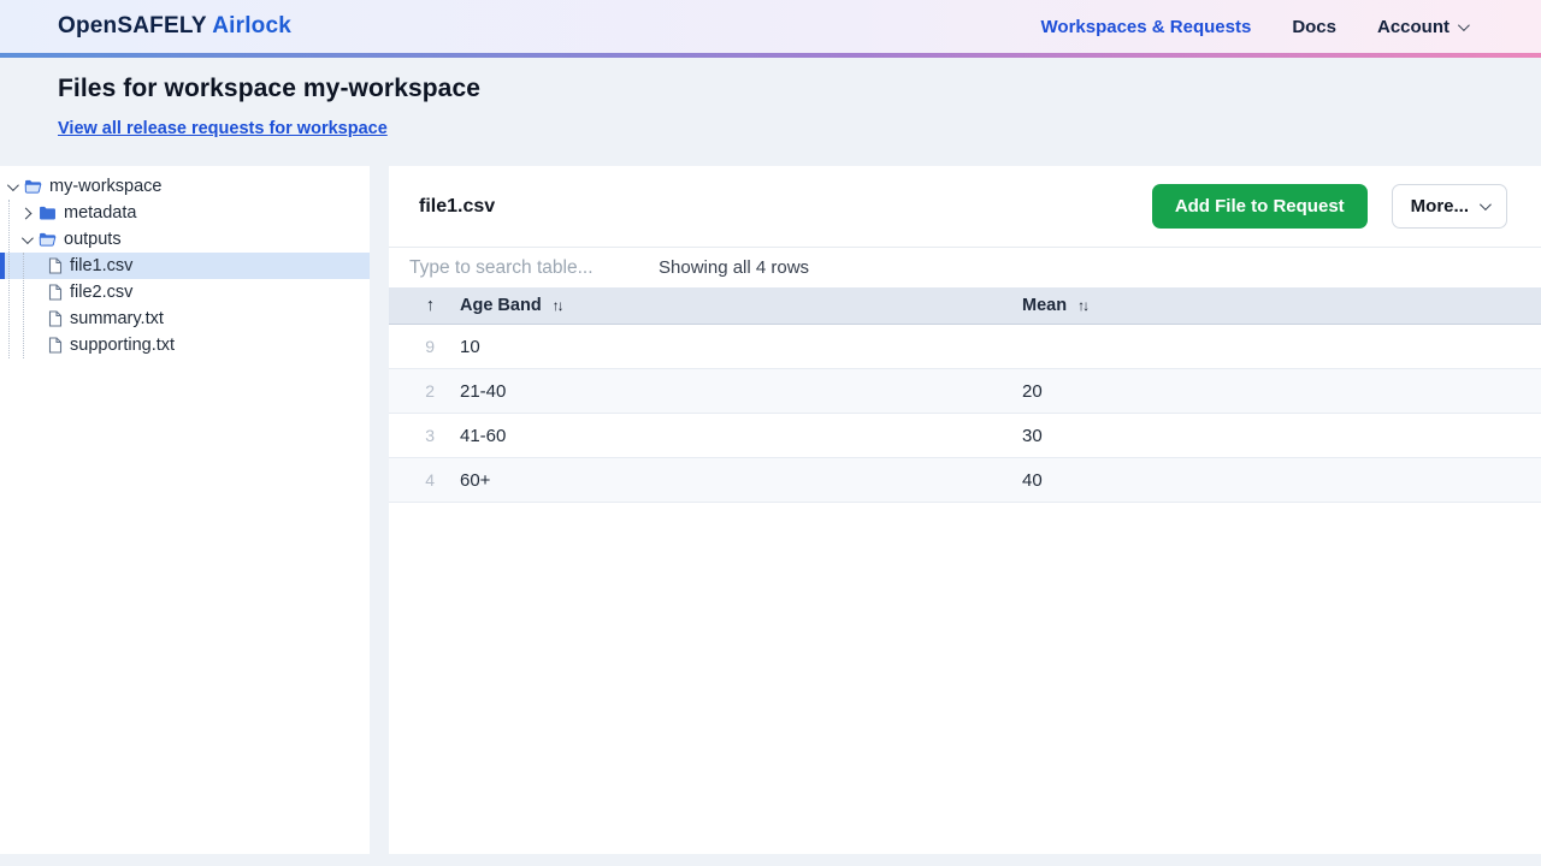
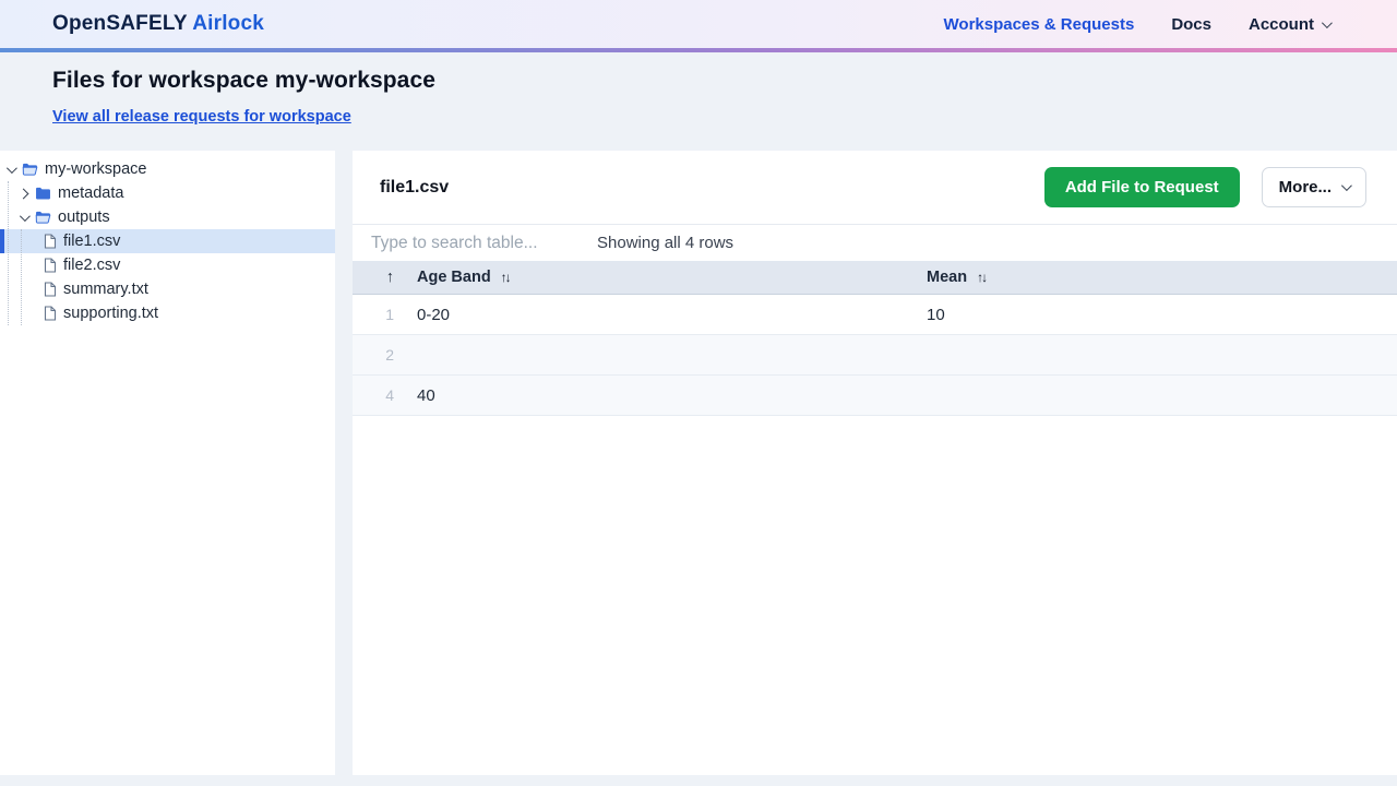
  OpenSAFELY Airlock
  Workspaces & Requests
  Docs
  Account
  Files for workspace my-workspace
  View all release requests for workspace
  my-workspace
  metadata
  outputs
  file1.csv
  file2.csv
  summary.txt
  supporting.txt
  file1.csv
  Add File to Request
  More...
  Type to search table...
  Showing all 4 rows
  ↑
  Age Band
  ↑↓
  Mean
  ↑↓
- 9
+ 1
+ 0-20
  10
  2
- 21-40
- 20
- 3
- 41-60
- 30
  4
- 60+
  40
